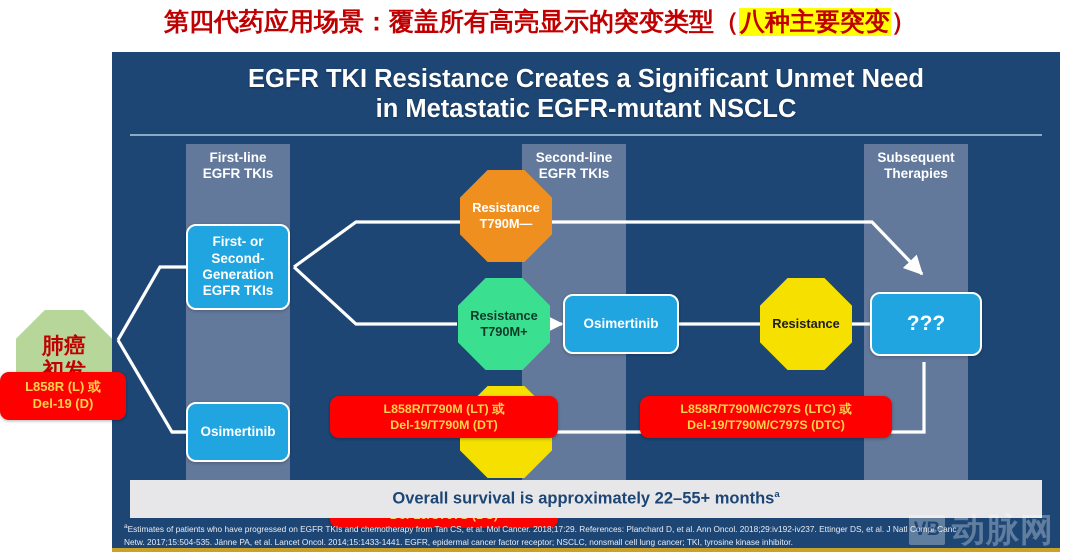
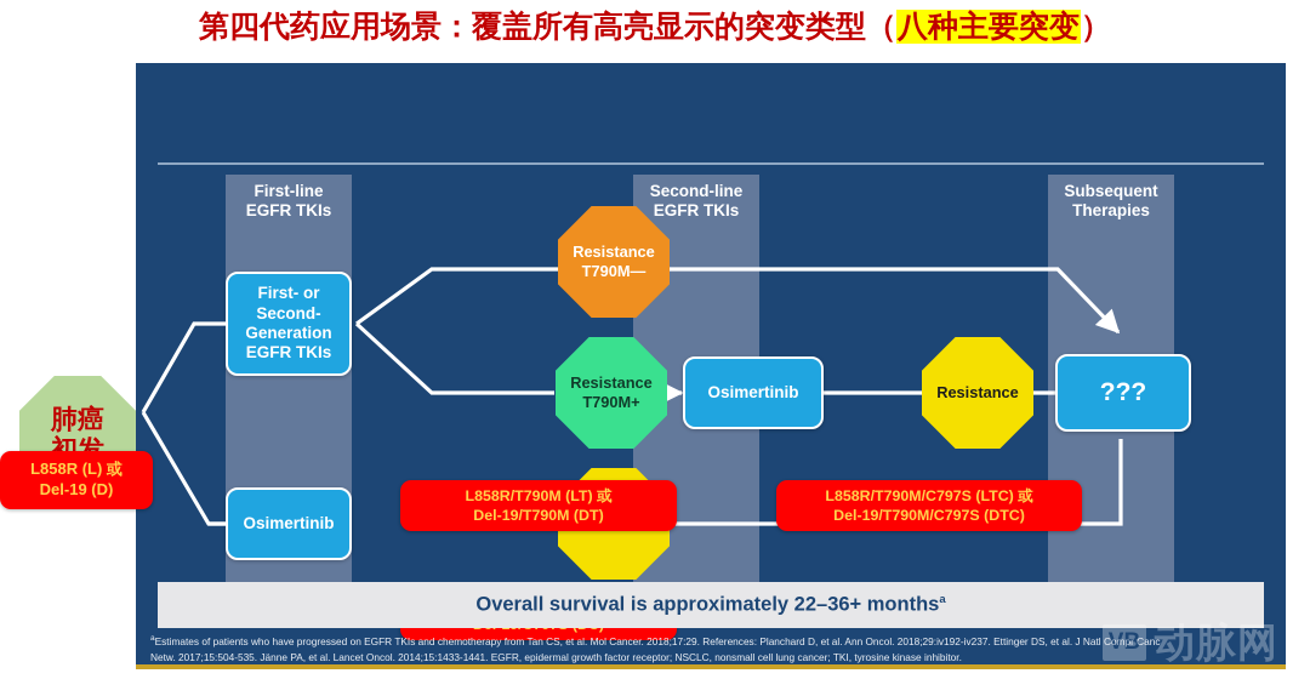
  第四代药应用场景：覆盖所有高亮显示的突变类型（八种主要突变）
- EGFR TKI Resistance Creates a Significant Unmet Need
- in Metastatic EGFR-mutant NSCLC
  First-line
  EGFR TKIs
  Second-line
  EGFR TKIs
  Subsequent
  Therapies
  First- or
  Second-
  Generation
  EGFR TKIs
  Resistance
  T790M—
  Resistance
  T790M+
  Osimertinib
  Resistance
  ???
  Osimertinib
  L858R/T790M (LT) 或
  Del-19/T790M (DT)
  L858R/T790M/C797S (LTC) 或
  Del-19/T790M/C797S (DTC)
- Overall survival is approximately 22–55+ monthsa
+ Overall survival is approximately 22–36+ monthsa
  Estimates of patients who have progressed on EGFR TKIs and chemotherapy from Tan CS, et al. Mol Cancer. 2018;17:29. References: Planchard D, et al. Ann Oncol. 2018;29:iv192-iv237. Ettinger DS, et al. J Natl Compr Canc
- Netw. 2017;15:504-535. Jänne PA, et al. Lancet Oncol. 2014;15:1433-1441. EGFR, epidermal cancer factor receptor; NSCLC, nonsmall cell lung cancer; TKI, tyrosine kinase inhibitor.
+ Netw. 2017;15:504-535. Jänne PA, et al. Lancet Oncol. 2014;15:1433-1441. EGFR, epidermal growth factor receptor; NSCLC, nonsmall cell lung cancer; TKI, tyrosine kinase inhibitor.
  VB
  动脉网
  肺癌
  初发
  L858R (L) 或
  Del-19 (D)
